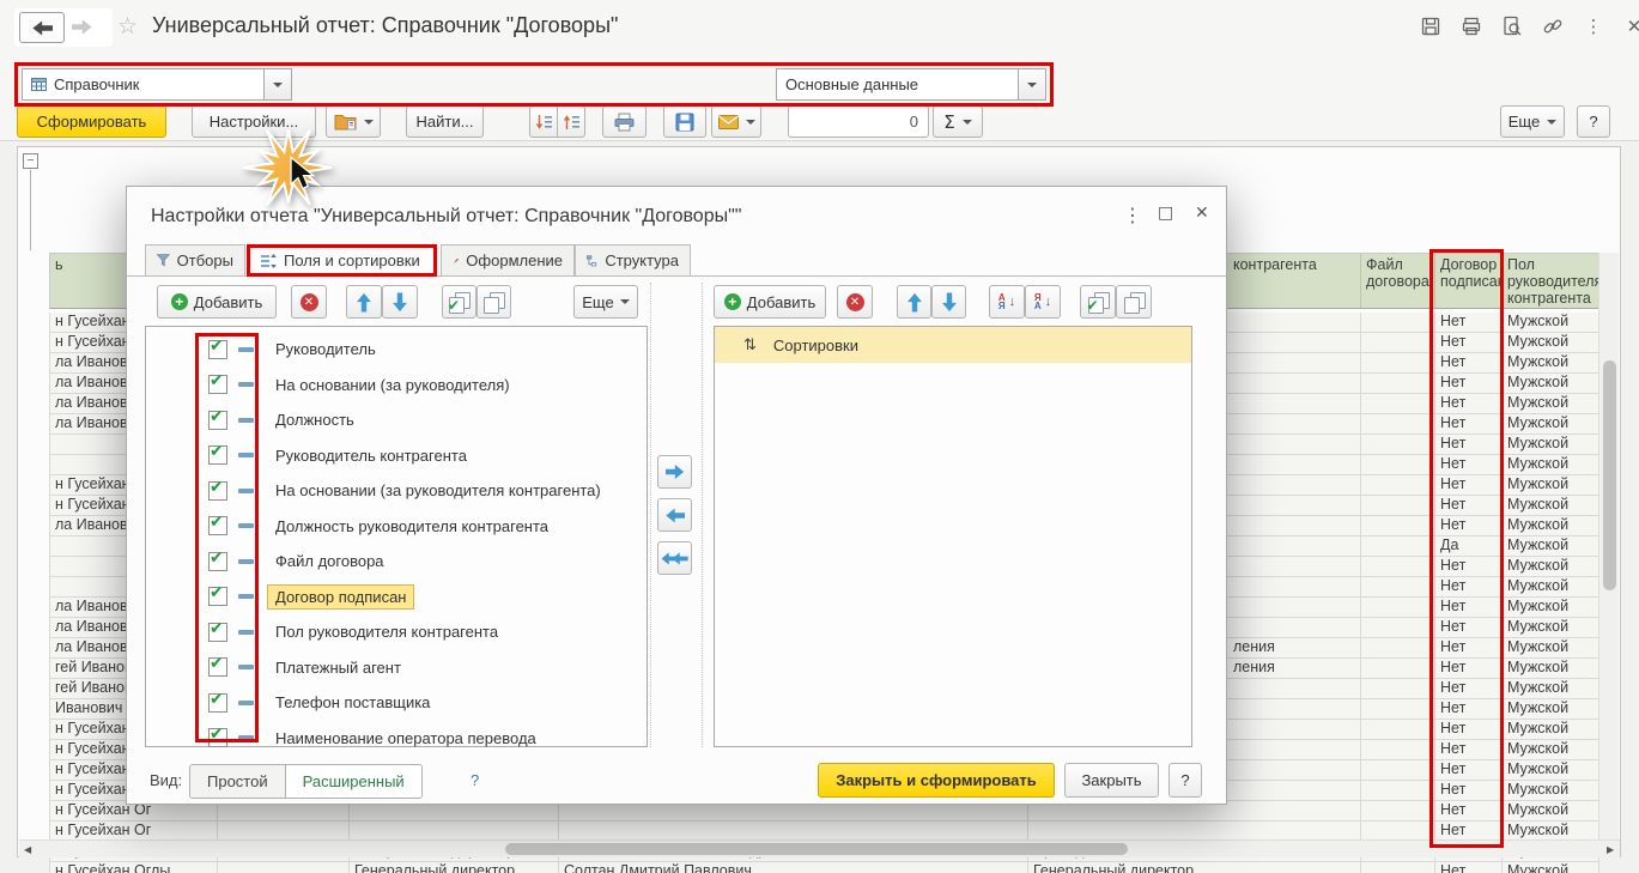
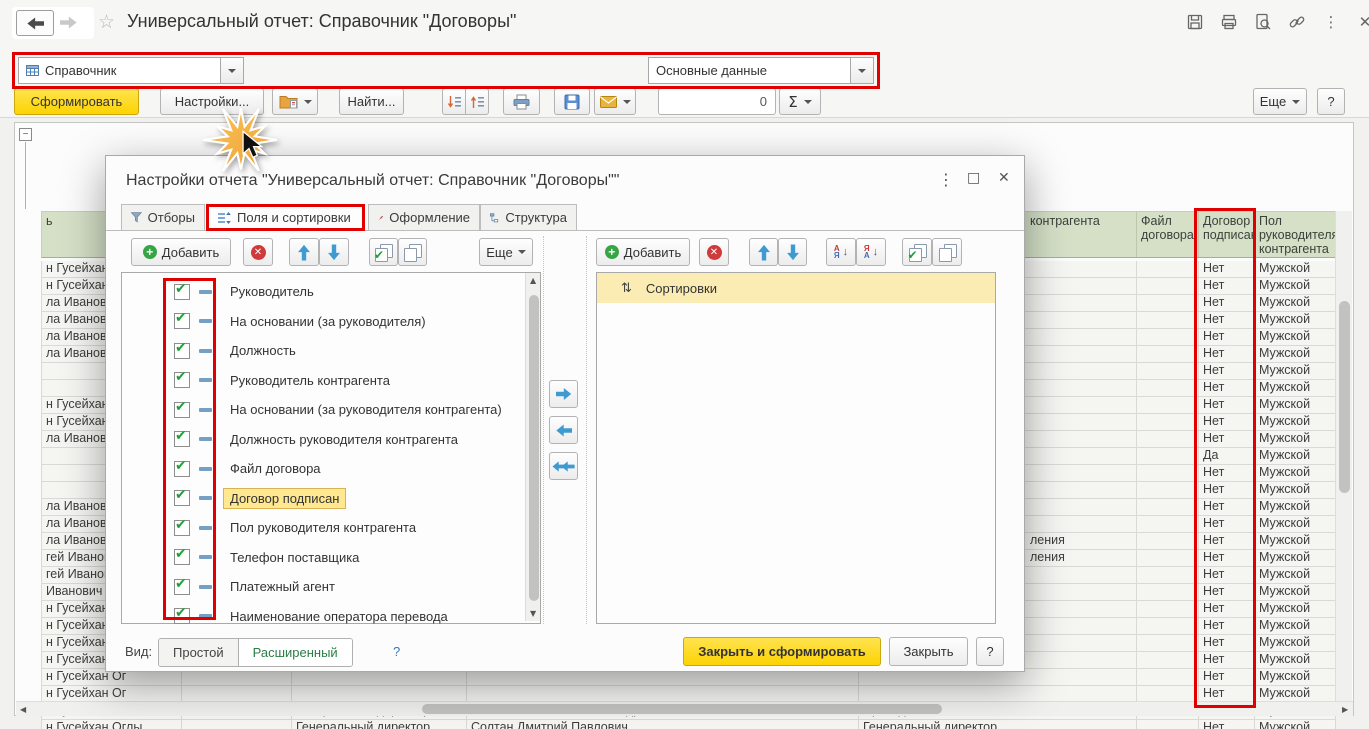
  ☆
  Универсальный отчет: Справочник "Договоры"
  ⋮
  ✕
  Справочник
  Основные данные
  Сформировать
  Настройки...
  Найти...
  0
  Σ
  Еще
  ?
  −
  ь
  контрагента
  Файл договора
  Договор подписан
  Пол руководител контрагента
  н Гусейха
  Нет
  Мужской
  н Гусейха
  Нет
  Мужской
  ла Иванов
  Нет
  Мужской
  ла Иванов
  Нет
  Мужской
  ла Иванов
  Нет
  Мужской
  ла Иванов
  Нет
  Мужской
  Нет
  Мужской
  Нет
  Мужской
  н Гусейха
  Нет
  Мужской
  н Гусейха
  Нет
  Мужской
  ла Иванов
  Нет
  Мужской
  Да
  Мужской
  Нет
  Мужской
  Нет
  Мужской
  ла Иванов
  Нет
  Мужской
  ла Иванов
  Нет
  Мужской
  ла Иванов
  ления
  Нет
  Мужской
  гей Ивано
  ления
  Нет
  Мужской
  гей Ивано
  Нет
  Мужской
  Иванович
  Нет
  Мужской
  н Гусейха
  Нет
  Мужской
  н Гусейха
  Нет
  Мужской
  н Гусейха
  Нет
  Мужской
  н Гусейха
  Нет
  Мужской
  н Гусейхан Ог
  Нет
  Мужской
  н Гусейхан Ог
  Нет
  Мужской
  н Гусейхан Оглы
  Генеральный директор
  Солтан Дмитрий Павлович
  Генеральный директор
  Нет
  Мужской
  ◀
  ▶
  Настройки отчета "Универсальный отчет: Справочник "Договоры""
  ⋮
  □
  ✕
  Отборы
  Поля и сортировки
  Оформление
  Структура
  +
  Добавить
  ✕
  ✔
  Еще
  ✔
  Руководитель
  ✔
  На основании (за руководителя)
  ✔
  Должность
  ✔
  Руководитель контрагента
  ✔
  На основании (за руководителя контрагента)
  ✔
  Должность руководителя контрагента
  ✔
  Файл договора
  ✔
  Договор подписан
  ✔
  Пол руководителя контрагента
  ✔
- Платежный агент
+ Телефон поставщика
  ✔
- Телефон поставщика
+ Платежный агент
  ✔
  Наименование оператора перевода
+ ▲
+ ▼
  +
  Добавить
  ✕
  А
  Я
  ↓
  Я
  А
  ↓
  ✔
  ⇅
  Сортировки
  Вид:
  Простой
  Расширенный
  ?
  Закрыть и сформировать
  Закрыть
  ?
